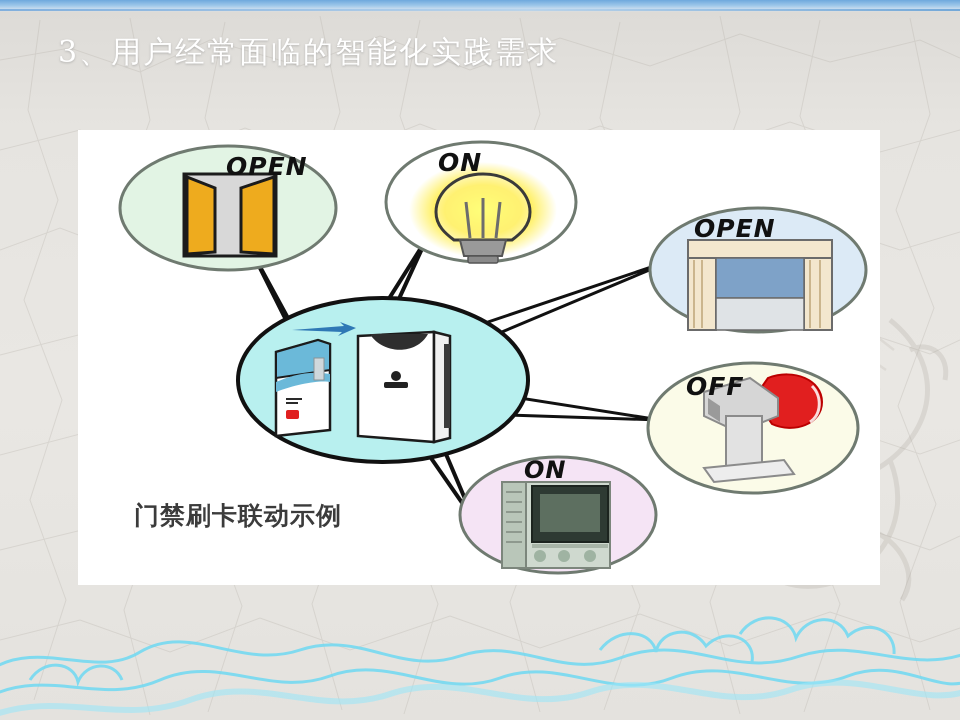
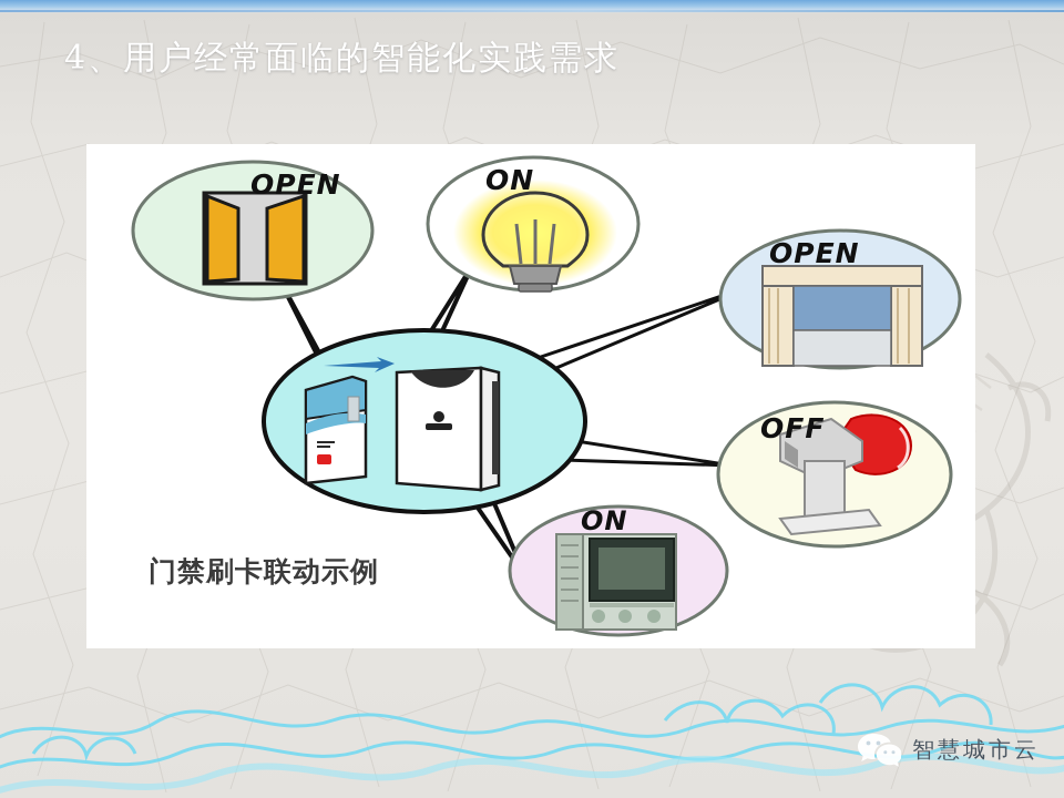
- 3、用户经常面临的智能化实践需求
+ 4、用户经常面临的智能化实践需求
  OPEN
  ON
  OPEN
  OFF
  ON
  门禁刷卡联动示例
+ 智慧城市云
